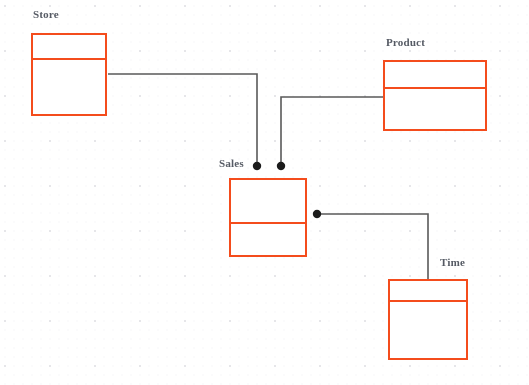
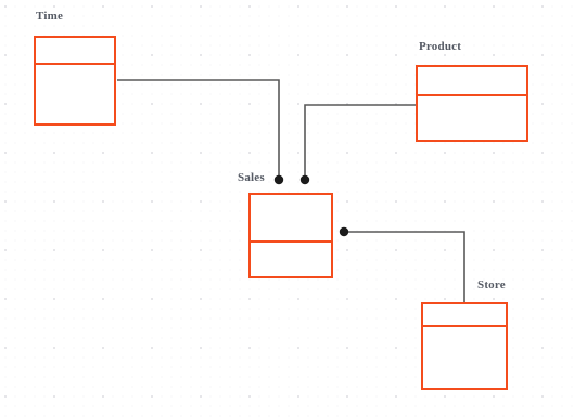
- Store
+ Time
  Product
  Sales
- Time
+ Store
